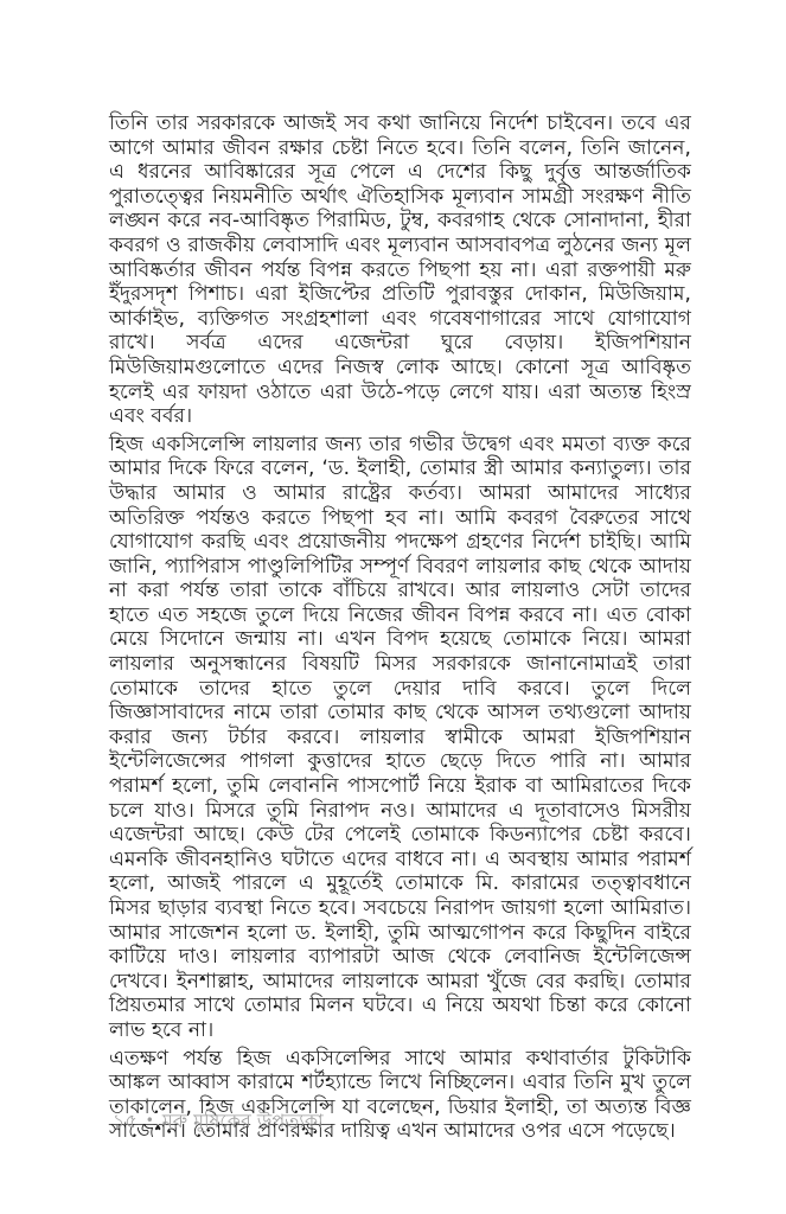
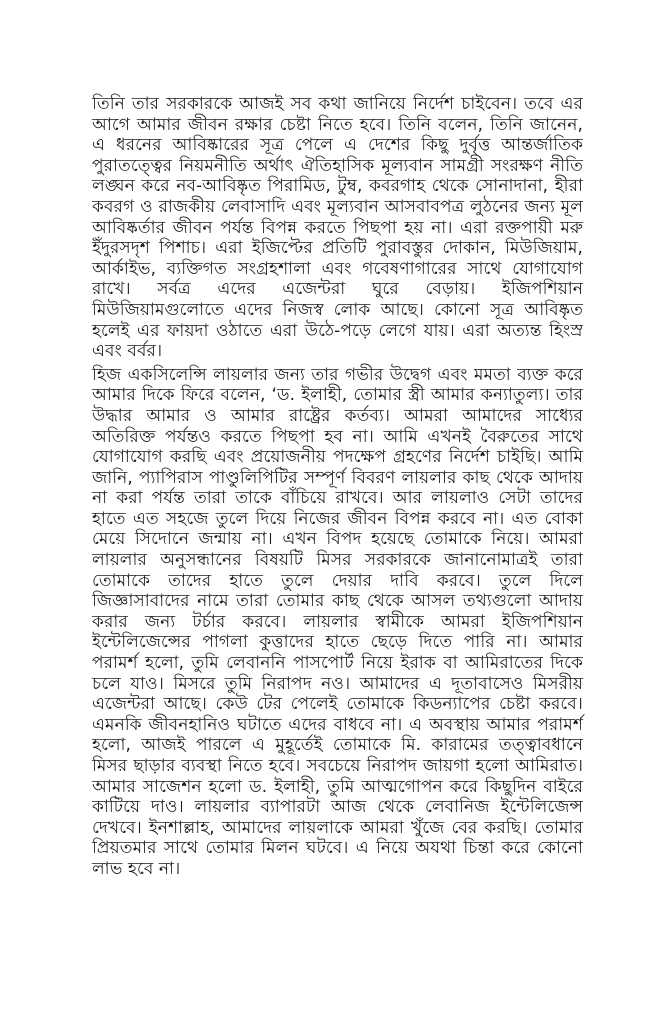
  তিনি তার সরকারকে আজই সব কথা জানিয়ে নির্দেশ চাইবেন। তবে এর আগে আমার জীবন রক্ষার চেষ্টা নিতে হবে। তিনি বলেন, তিনি জানেন, এ ধরনের আবিষ্কারের সূত্র পেলে এ দেশের কিছু দুর্বৃত্ত আন্তর্জাতিক পুরাতত্ত্বের নিয়মনীতি অর্থাৎ ঐতিহাসিক মূল্যবান সামগ্রী সংরক্ষণ নীতি লঙ্ঘন করে নব-আবিষ্কৃত পিরামিড, টুম্ব, কবরগাহ থেকে সোনাদানা, হীরা কবরগ ও রাজকীয় লেবাসাদি এবং মূল্যবান আসবাবপত্র লুঠনের জন্য মূল আবিষ্কর্তার জীবন পর্যন্ত বিপন্ন করতে পিছপা হয় না। এরা রক্তপায়ী মরু ইঁদুরসদৃশ পিশাচ। এরা ইজিপ্টের প্রতিটি পুরাবস্তুর দোকান, মিউজিয়াম, আর্কাইভ, ব্যক্তিগত সংগ্রহশালা এবং গবেষণাগারের সাথে যোগাযোগ রাখে। সর্বত্র এদের এজেন্টরা ঘুরে বেড়ায়। ইজিপশিয়ান মিউজিয়ামগুলোতে এদের নিজস্ব লোক আছে। কোনো সূত্র আবিষ্কৃত হলেই এর ফায়দা ওঠাতে এরা উঠে-পড়ে লেগে যায়। এরা অত্যন্ত হিংস্র এবং বর্বর।
- হিজ একসিলেন্সি লায়লার জন্য তার গভীর উদ্বেগ এবং মমতা ব্যক্ত করে আমার দিকে ফিরে বলেন, ‘ড. ইলাহী, তোমার স্ত্রী আমার কন্যাতুল্য। তার উদ্ধার আমার ও আমার রাষ্ট্রের কর্তব্য। আমরা আমাদের সাধ্যের অতিরিক্ত পর্যন্তও করতে পিছপা হব না। আমি কবরগ বৈরুতের সাথে যোগাযোগ করছি এবং প্রয়োজনীয় পদক্ষেপ গ্রহণের নির্দেশ চাইছি। আমি জানি, প্যাপিরাস পাণ্ডুলিপিটির সম্পূর্ণ বিবরণ লায়লার কাছ থেকে আদায় না করা পর্যন্ত তারা তাকে বাঁচিয়ে রাখবে। আর লায়লাও সেটা তাদের হাতে এত সহজে তুলে দিয়ে নিজের জীবন বিপন্ন করবে না। এত বোকা মেয়ে সিদোনে জন্মায় না। এখন বিপদ হয়েছে তোমাকে নিয়ে। আমরা লায়লার অনুসন্ধানের বিষয়টি মিসর সরকারকে জানানোমাত্রই তারা তোমাকে তাদের হাতে তুলে দেয়ার দাবি করবে। তুলে দিলে জিজ্ঞাসাবাদের নামে তারা তোমার কাছ থেকে আসল তথ্যগুলো আদায় করার জন্য টর্চার করবে। লায়লার স্বামীকে আমরা ইজিপশিয়ান ইন্টেলিজেন্সের পাগলা কুত্তাদের হাতে ছেড়ে দিতে পারি না। আমার পরামর্শ হলো, তুমি লেবাননি পাসপোর্ট নিয়ে ইরাক বা আমিরাতের দিকে চলে যাও। মিসরে তুমি নিরাপদ নও। আমাদের এ দূতাবাসেও মিসরীয় এজেন্টরা আছে। কেউ টের পেলেই তোমাকে কিডন্যাপের চেষ্টা করবে। এমনকি জীবনহানিও ঘটাতে এদের বাধবে না। এ অবস্থায় আমার পরামর্শ হলো, আজই পারলে এ মুহূর্তেই তোমাকে মি. কারামের তত্ত্বাবধানে মিসর ছাড়ার ব্যবস্থা নিতে হবে। সবচেয়ে নিরাপদ জায়গা হলো আমিরাত। আমার সাজেশন হলো ড. ইলাহী, তুমি আত্মগোপন করে কিছুদিন বাইরে কাটিয়ে দাও। লায়লার ব্যাপারটা আজ থেকে লেবানিজ ইন্টেলিজেন্স দেখবে। ইনশাল্লাহ, আমাদের লায়লাকে আমরা খুঁজে বের করছি। তোমার প্রিয়তমার সাথে তোমার মিলন ঘটবে। এ নিয়ে অযথা চিন্তা করে কোনো লাভ হবে না।
+ হিজ একসিলেন্সি লায়লার জন্য তার গভীর উদ্বেগ এবং মমতা ব্যক্ত করে আমার দিকে ফিরে বলেন, ‘ড. ইলাহী, তোমার স্ত্রী আমার কন্যাতুল্য। তার উদ্ধার আমার ও আমার রাষ্ট্রের কর্তব্য। আমরা আমাদের সাধ্যের অতিরিক্ত পর্যন্তও করতে পিছপা হব না। আমি এখনই বৈরুতের সাথে যোগাযোগ করছি এবং প্রয়োজনীয় পদক্ষেপ গ্রহণের নির্দেশ চাইছি। আমি জানি, প্যাপিরাস পাণ্ডুলিপিটির সম্পূর্ণ বিবরণ লায়লার কাছ থেকে আদায় না করা পর্যন্ত তারা তাকে বাঁচিয়ে রাখবে। আর লায়লাও সেটা তাদের হাতে এত সহজে তুলে দিয়ে নিজের জীবন বিপন্ন করবে না। এত বোকা মেয়ে সিদোনে জন্মায় না। এখন বিপদ হয়েছে তোমাকে নিয়ে। আমরা লায়লার অনুসন্ধানের বিষয়টি মিসর সরকারকে জানানোমাত্রই তারা তোমাকে তাদের হাতে তুলে দেয়ার দাবি করবে। তুলে দিলে জিজ্ঞাসাবাদের নামে তারা তোমার কাছ থেকে আসল তথ্যগুলো আদায় করার জন্য টর্চার করবে। লায়লার স্বামীকে আমরা ইজিপশিয়ান ইন্টেলিজেন্সের পাগলা কুত্তাদের হাতে ছেড়ে দিতে পারি না। আমার পরামর্শ হলো, তুমি লেবাননি পাসপোর্ট নিয়ে ইরাক বা আমিরাতের দিকে চলে যাও। মিসরে তুমি নিরাপদ নও। আমাদের এ দূতাবাসেও মিসরীয় এজেন্টরা আছে। কেউ টের পেলেই তোমাকে কিডন্যাপের চেষ্টা করবে। এমনকি জীবনহানিও ঘটাতে এদের বাধবে না। এ অবস্থায় আমার পরামর্শ হলো, আজই পারলে এ মুহূর্তেই তোমাকে মি. কারামের তত্ত্বাবধানে মিসর ছাড়ার ব্যবস্থা নিতে হবে। সবচেয়ে নিরাপদ জায়গা হলো আমিরাত। আমার সাজেশন হলো ড. ইলাহী, তুমি আত্মগোপন করে কিছুদিন বাইরে কাটিয়ে দাও। লায়লার ব্যাপারটা আজ থেকে লেবানিজ ইন্টেলিজেন্স দেখবে। ইনশাল্লাহ, আমাদের লায়লাকে আমরা খুঁজে বের করছি। তোমার প্রিয়তমার সাথে তোমার মিলন ঘটবে। এ নিয়ে অযথা চিন্তা করে কোনো লাভ হবে না।
- এতক্ষণ পর্যন্ত হিজ একসিলেন্সির সাথে আমার কথাবার্তার টুকিটাকি আঙ্কল আব্বাস কারামে শর্টহ্যান্ডে লিখে নিচ্ছিলেন। এবার তিনি মুখ তুলে তাকালেন, হিজ একসিলেন্সি যা বলেছেন, ডিয়ার ইলাহী, তা অত্যন্ত বিজ্ঞ সাজেশন। তোমার প্রাণরক্ষার দায়িত্ব এখন আমাদের ওপর এসে পড়েছে।
- ১৫
- •
- মরু মূষিকের উপত্যকা
